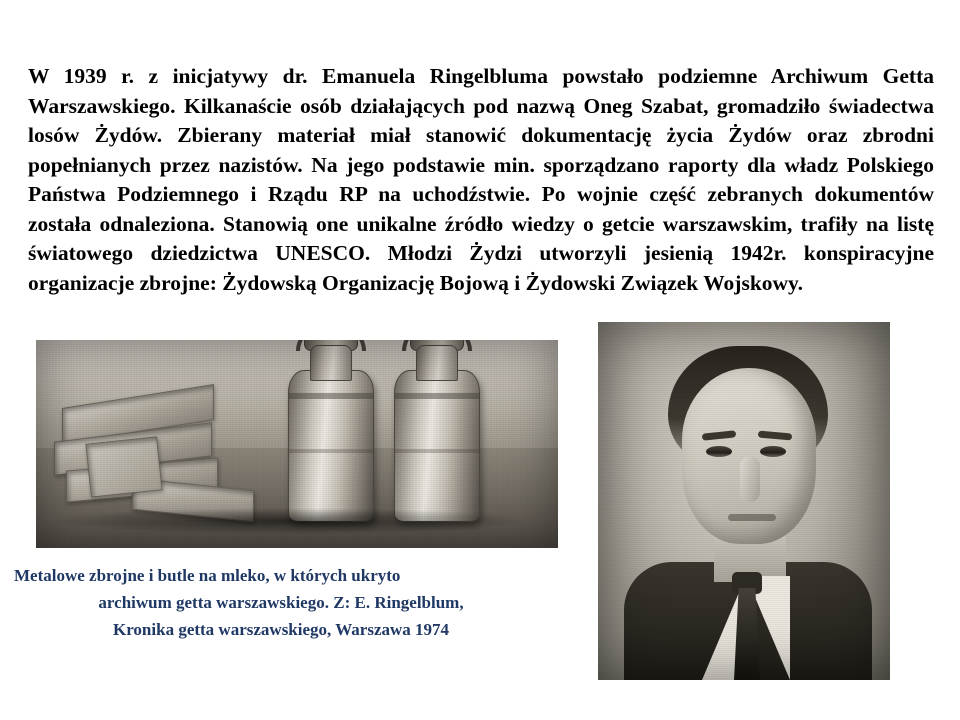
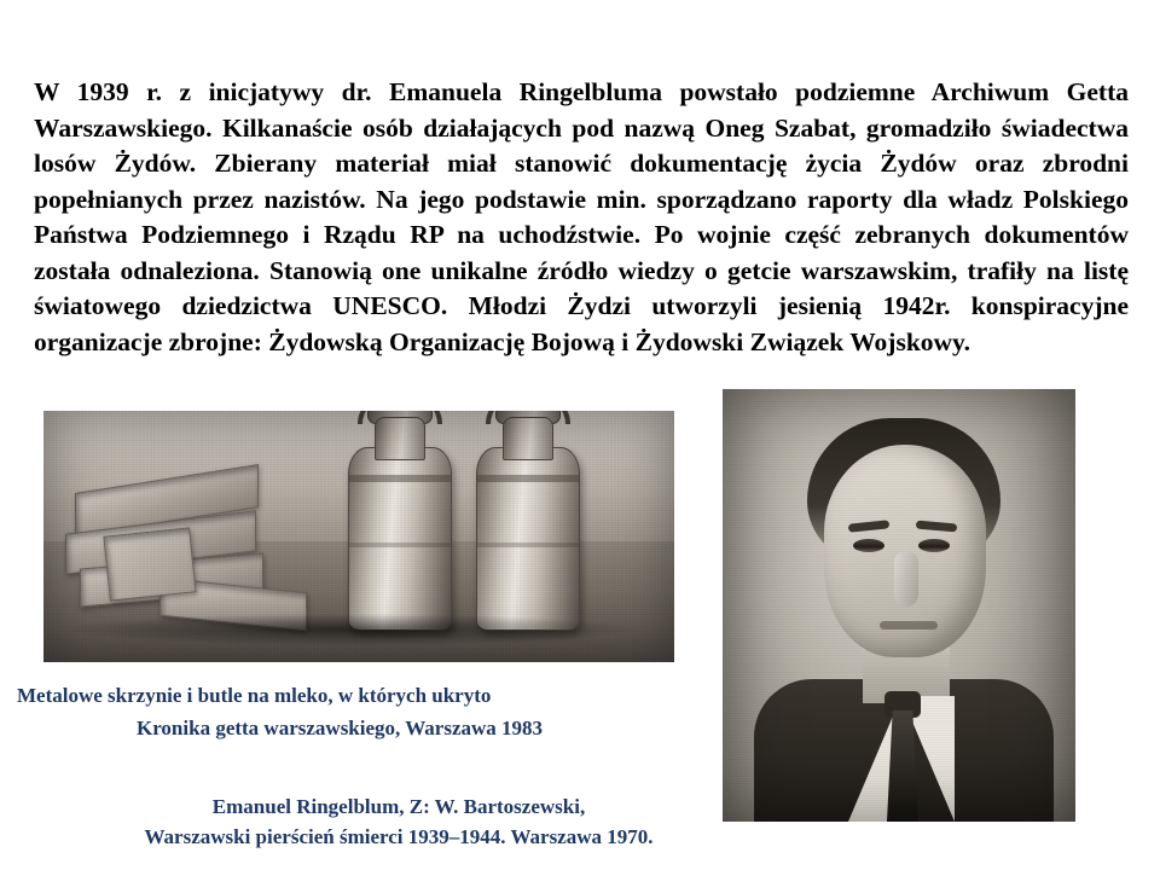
  W 1939 r. z inicjatywy dr. Emanuela Ringelbluma powstało podziemne Archiwum Getta Warszawskiego. Kilkanaście osób działających pod nazwą Oneg Szabat, gromadziło świadectwa losów Żydów. Zbierany materiał miał stanowić dokumentację życia Żydów oraz zbrodni popełnianych przez nazistów. Na jego podstawie min. sporządzano raporty dla władz Polskiego Państwa Podziemnego i Rządu RP na uchodźstwie. Po wojnie część zebranych dokumentów została odnaleziona. Stanowią one unikalne źródło wiedzy o getcie warszawskim, trafiły na listę światowego dziedzictwa UNESCO. Młodzi Żydzi utworzyli jesienią 1942r. konspiracyjne organizacje zbrojne: Żydowską Organizację Bojową i Żydowski Związek Wojskowy.
- Metalowe zbrojne i butle na mleko, w których ukryto
+ Metalowe skrzynie i butle na mleko, w których ukryto
- archiwum getta warszawskiego. Z: E. Ringelblum,
- Kronika getta warszawskiego, Warszawa 1974
+ Kronika getta warszawskiego, Warszawa 1983
+ Emanuel Ringelblum, Z: W. Bartoszewski,
+ Warszawski pierścień śmierci 1939–1944. Warszawa 1970.
